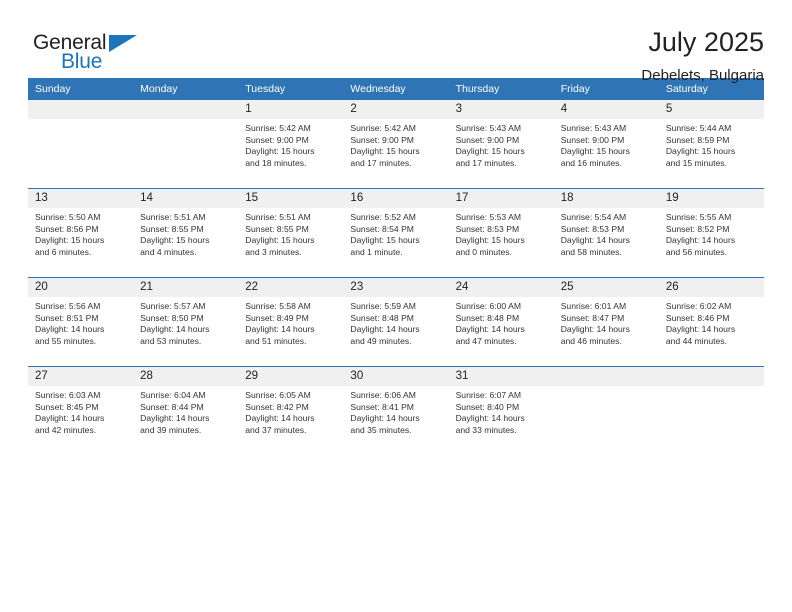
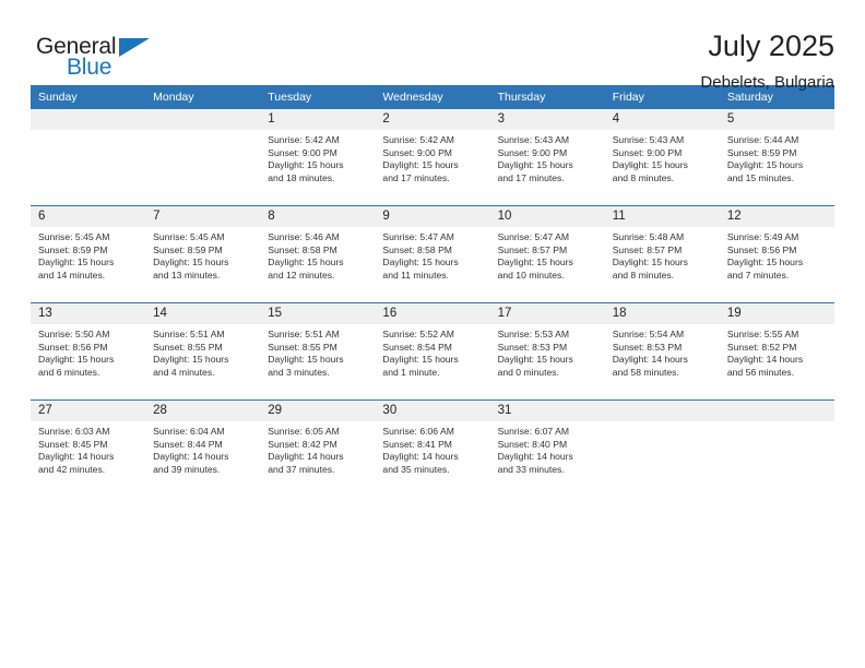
  General
  Blue
  July 2025
  Debelets, Bulgaria
  Sunday	Monday	Tuesday	Wednesday	Thursday	Friday	Saturday
- 		1Sunrise: 5:42 AMSunset: 9:00 PMDaylight: 15 hoursand 18 minutes.	2Sunrise: 5:42 AMSunset: 9:00 PMDaylight: 15 hoursand 17 minutes.	3Sunrise: 5:43 AMSunset: 9:00 PMDaylight: 15 hoursand 17 minutes.	4Sunrise: 5:43 AMSunset: 9:00 PMDaylight: 15 hoursand 16 minutes.	5Sunrise: 5:44 AMSunset: 8:59 PMDaylight: 15 hoursand 15 minutes.
+ 		1Sunrise: 5:42 AMSunset: 9:00 PMDaylight: 15 hoursand 18 minutes.	2Sunrise: 5:42 AMSunset: 9:00 PMDaylight: 15 hoursand 17 minutes.	3Sunrise: 5:43 AMSunset: 9:00 PMDaylight: 15 hoursand 17 minutes.	4Sunrise: 5:43 AMSunset: 9:00 PMDaylight: 15 hoursand 8 minutes.	5Sunrise: 5:44 AMSunset: 8:59 PMDaylight: 15 hoursand 15 minutes.
+ 6Sunrise: 5:45 AMSunset: 8:59 PMDaylight: 15 hoursand 14 minutes.	7Sunrise: 5:45 AMSunset: 8:59 PMDaylight: 15 hoursand 13 minutes.	8Sunrise: 5:46 AMSunset: 8:58 PMDaylight: 15 hoursand 12 minutes.	9Sunrise: 5:47 AMSunset: 8:58 PMDaylight: 15 hoursand 11 minutes.	10Sunrise: 5:47 AMSunset: 8:57 PMDaylight: 15 hoursand 10 minutes.	11Sunrise: 5:48 AMSunset: 8:57 PMDaylight: 15 hoursand 8 minutes.	12Sunrise: 5:49 AMSunset: 8:56 PMDaylight: 15 hoursand 7 minutes.
  13Sunrise: 5:50 AMSunset: 8:56 PMDaylight: 15 hoursand 6 minutes.	14Sunrise: 5:51 AMSunset: 8:55 PMDaylight: 15 hoursand 4 minutes.	15Sunrise: 5:51 AMSunset: 8:55 PMDaylight: 15 hoursand 3 minutes.	16Sunrise: 5:52 AMSunset: 8:54 PMDaylight: 15 hoursand 1 minute.	17Sunrise: 5:53 AMSunset: 8:53 PMDaylight: 15 hoursand 0 minutes.	18Sunrise: 5:54 AMSunset: 8:53 PMDaylight: 14 hoursand 58 minutes.	19Sunrise: 5:55 AMSunset: 8:52 PMDaylight: 14 hoursand 56 minutes.
- 20Sunrise: 5:56 AMSunset: 8:51 PMDaylight: 14 hoursand 55 minutes.	21Sunrise: 5:57 AMSunset: 8:50 PMDaylight: 14 hoursand 53 minutes.	22Sunrise: 5:58 AMSunset: 8:49 PMDaylight: 14 hoursand 51 minutes.	23Sunrise: 5:59 AMSunset: 8:48 PMDaylight: 14 hoursand 49 minutes.	24Sunrise: 6:00 AMSunset: 8:48 PMDaylight: 14 hoursand 47 minutes.	25Sunrise: 6:01 AMSunset: 8:47 PMDaylight: 14 hoursand 46 minutes.	26Sunrise: 6:02 AMSunset: 8:46 PMDaylight: 14 hoursand 44 minutes.
  27Sunrise: 6:03 AMSunset: 8:45 PMDaylight: 14 hoursand 42 minutes.	28Sunrise: 6:04 AMSunset: 8:44 PMDaylight: 14 hoursand 39 minutes.	29Sunrise: 6:05 AMSunset: 8:42 PMDaylight: 14 hoursand 37 minutes.	30Sunrise: 6:06 AMSunset: 8:41 PMDaylight: 14 hoursand 35 minutes.	31Sunrise: 6:07 AMSunset: 8:40 PMDaylight: 14 hoursand 33 minutes.
